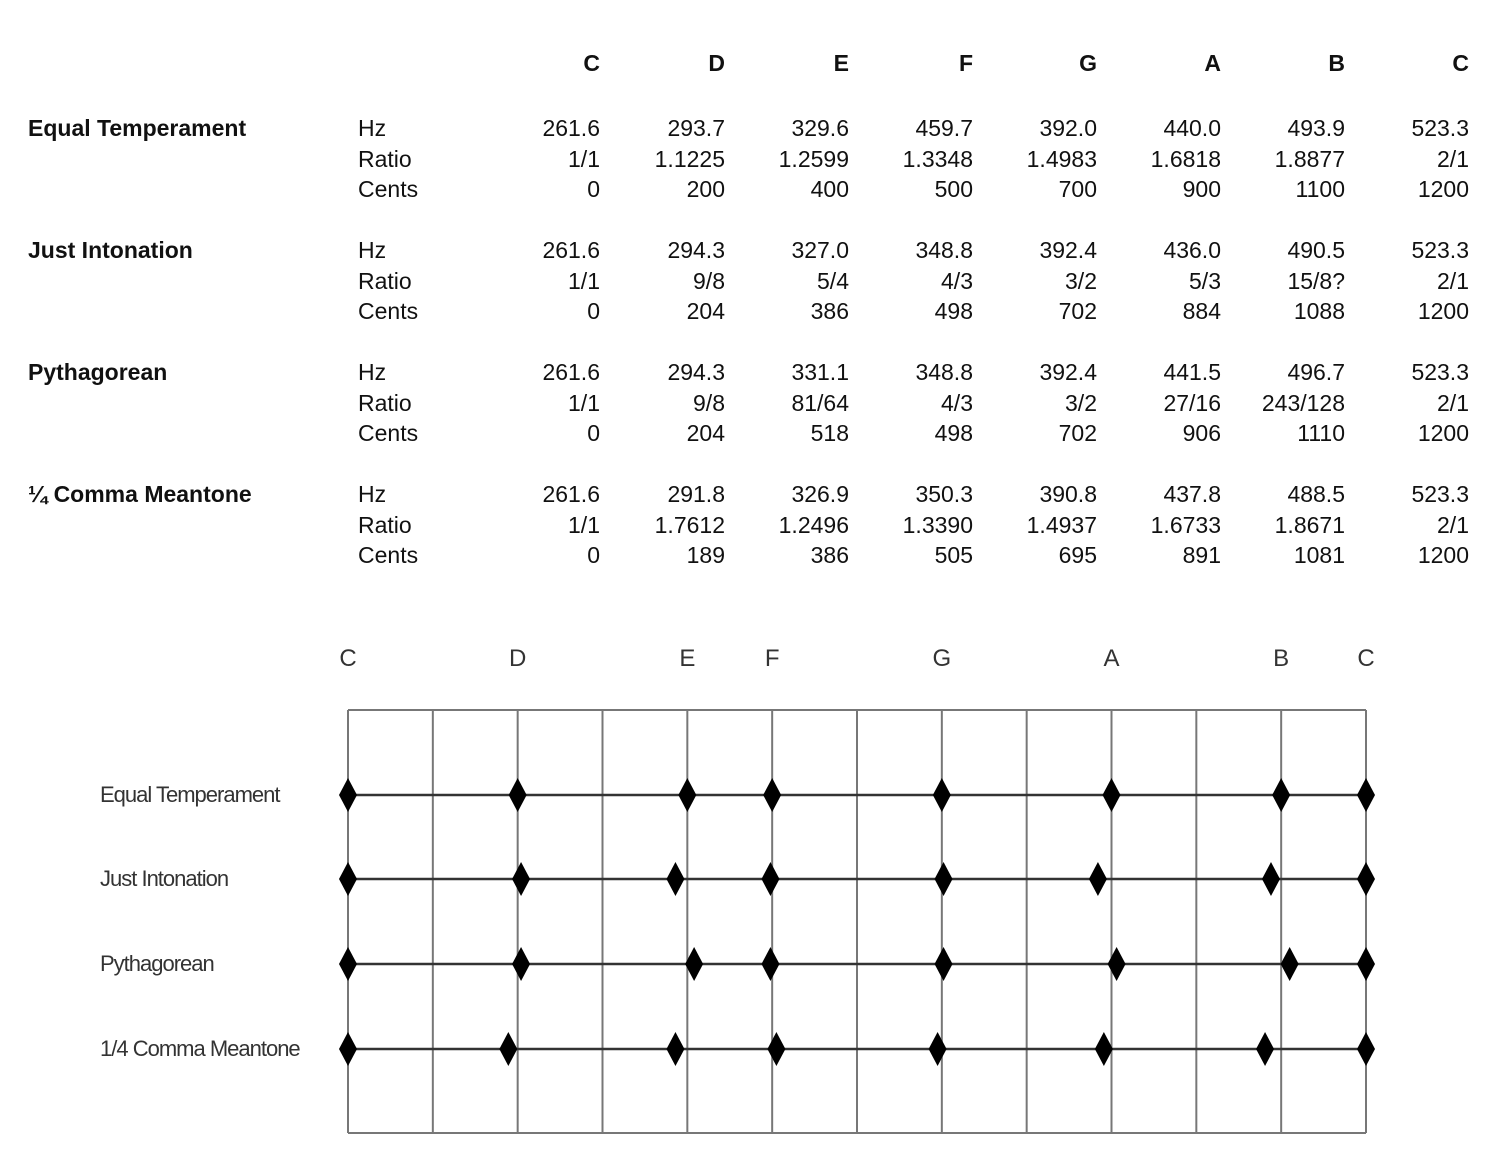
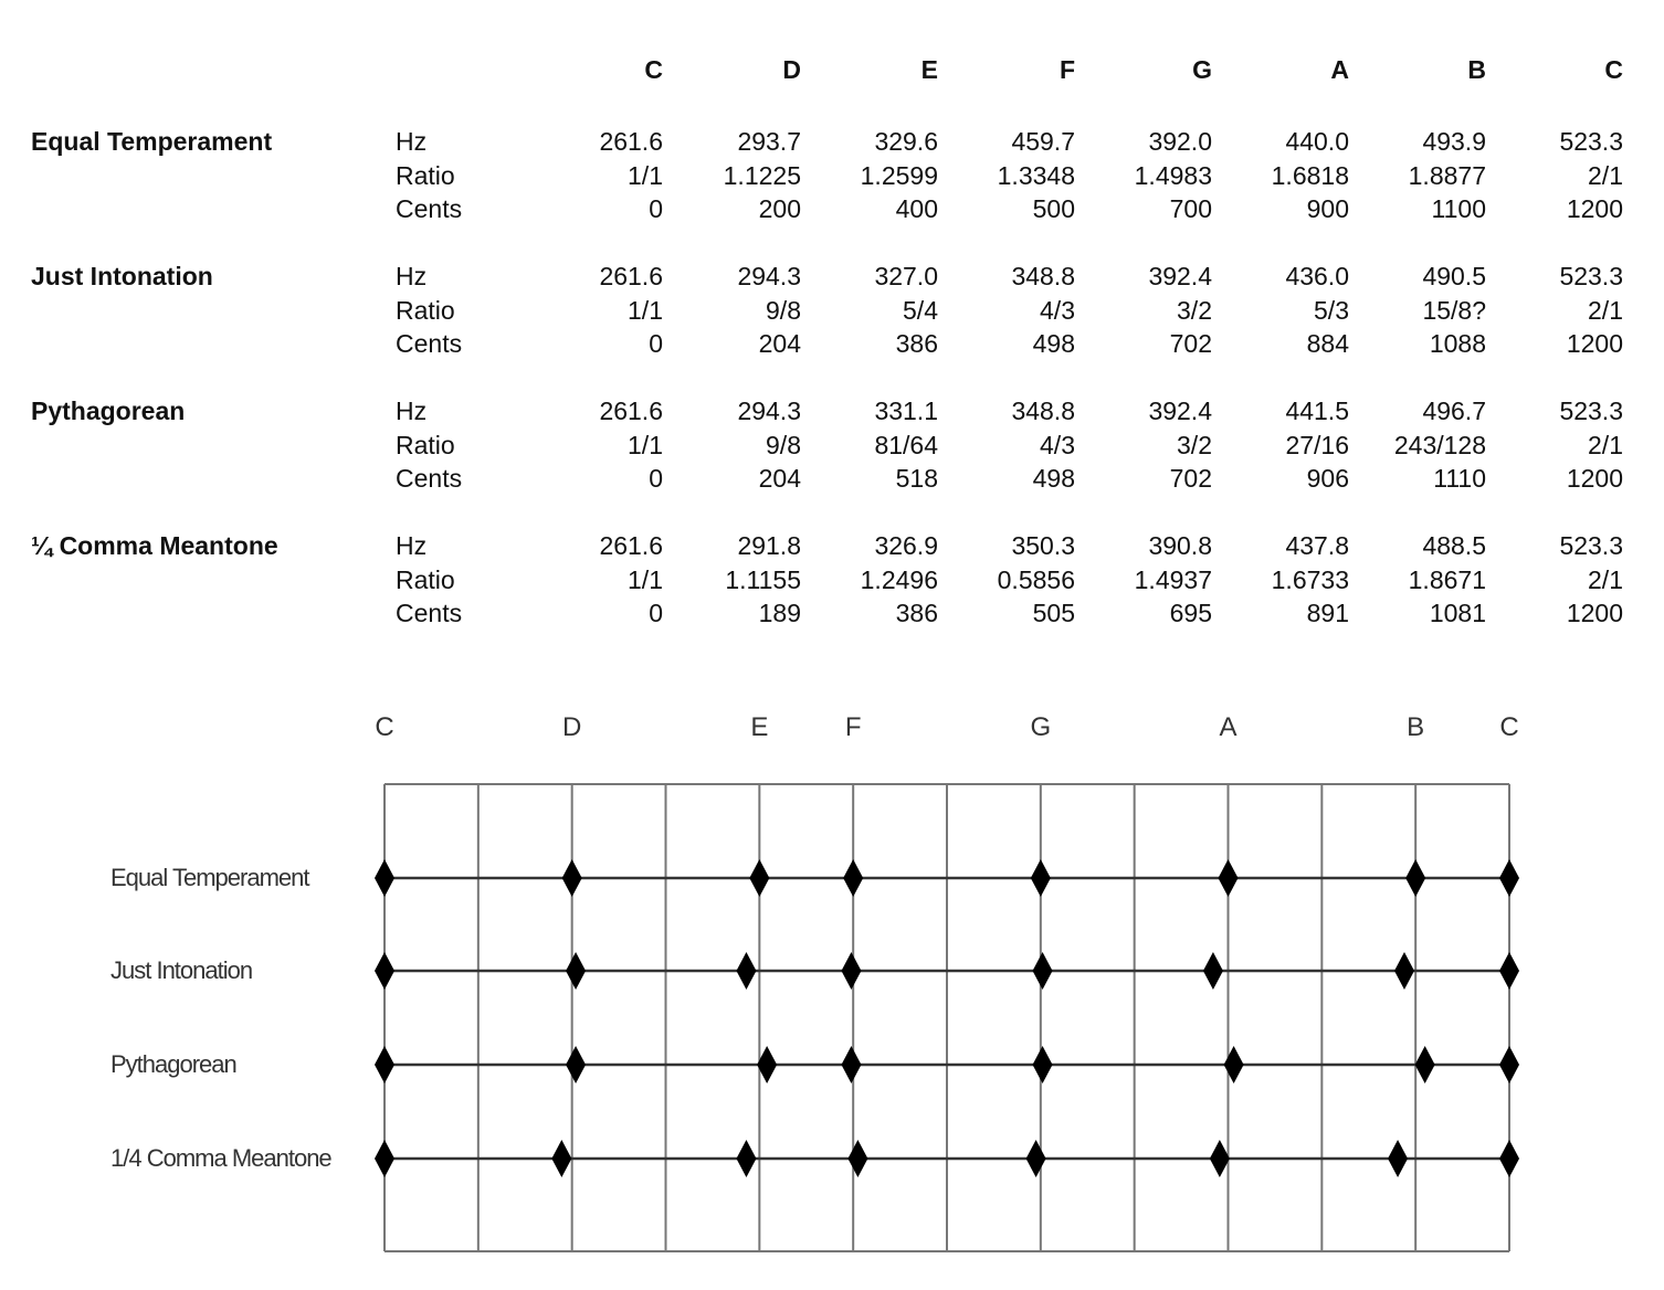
  C
  D
  E
  F
  G
  A
  B
  C
  Equal Temperament
  Hz
  261.6
  293.7
  329.6
  459.7
  392.0
  440.0
  493.9
  523.3
  Ratio
  1/1
  1.1225
  1.2599
  1.3348
  1.4983
  1.6818
  1.8877
  2/1
  Cents
  0
  200
  400
  500
  700
  900
  1100
  1200
  Just Intonation
  Hz
  261.6
  294.3
  327.0
  348.8
  392.4
  436.0
  490.5
  523.3
  Ratio
  1/1
  9/8
  5/4
  4/3
  3/2
  5/3
  15/8?
  2/1
  Cents
  0
  204
  386
  498
  702
  884
  1088
  1200
  Pythagorean
  Hz
  261.6
  294.3
  331.1
  348.8
  392.4
  441.5
  496.7
  523.3
  Ratio
  1/1
  9/8
  81/64
  4/3
  3/2
  27/16
  243/128
  2/1
  Cents
  0
  204
  518
  498
  702
  906
  1110
  1200
  ¼ Comma Meantone
  Hz
  261.6
  291.8
  326.9
  350.3
  390.8
  437.8
  488.5
  523.3
  Ratio
  1/1
- 1.7612
+ 1.1155
  1.2496
- 1.3390
+ 0.5856
  1.4937
  1.6733
  1.8671
  2/1
  Cents
  0
  189
  386
  505
  695
  891
  1081
  1200
  C
  D
  E
  F
  G
  A
  B
  C
  Equal Temperament
  Just Intonation
  Pythagorean
  1/4 Comma Meantone
